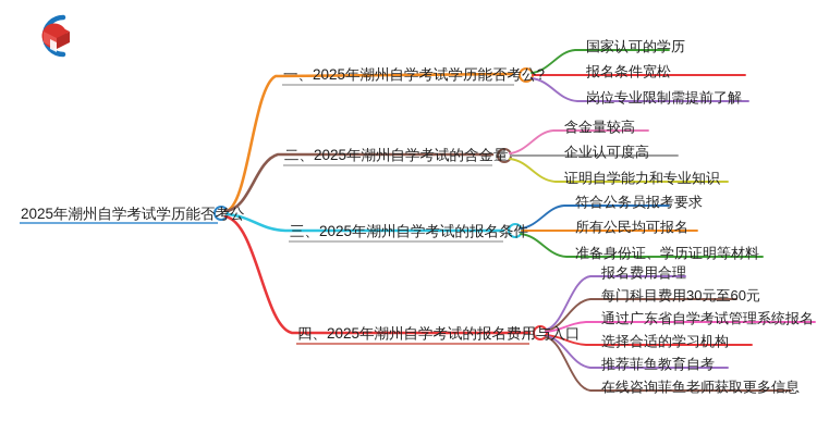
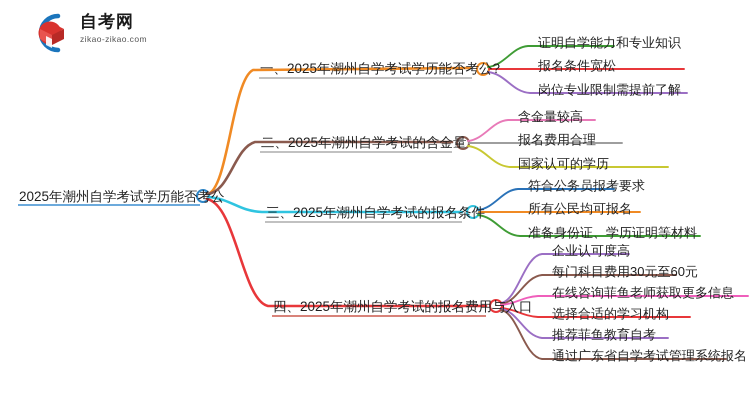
+ 自考网
+ zikao-zikao.com
  2025年潮州自学考试学历能否考公
  一、2025年潮州自学考试学历能否考公?
  二、2025年潮州自学考试的含金量
  三、2025年潮州自学考试的报名条件
  四、2025年潮州自学考试的报名费用与入口
- 国家认可的学历
+ 证明自学能力和专业知识
  报名条件宽松
  岗位专业限制需提前了解
  含金量较高
- 企业认可度高
+ 报名费用合理
- 证明自学能力和专业知识
+ 国家认可的学历
  符合公务员报考要求
  所有公民均可报名
  准备身份证、学历证明等材料
- 报名费用合理
+ 企业认可度高
  每门科目费用30元至60元
- 通过广东省自学考试管理系统报名
+ 在线咨询菲鱼老师获取更多信息
  选择合适的学习机构
  推荐菲鱼教育自考
- 在线咨询菲鱼老师获取更多信息
+ 通过广东省自学考试管理系统报名
